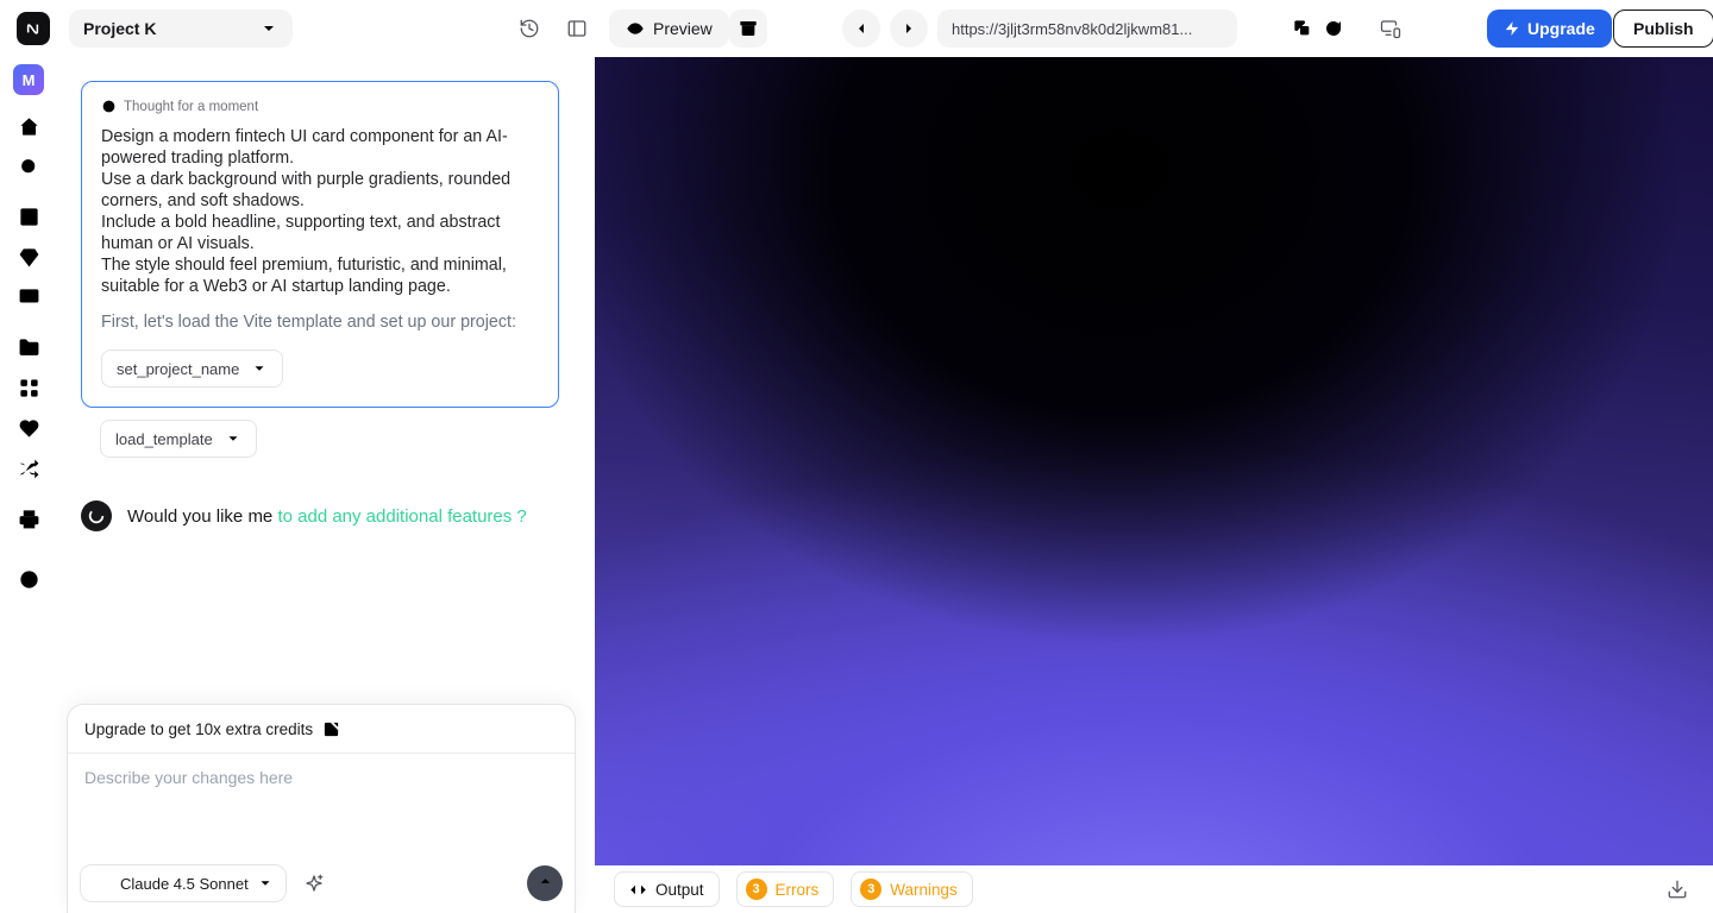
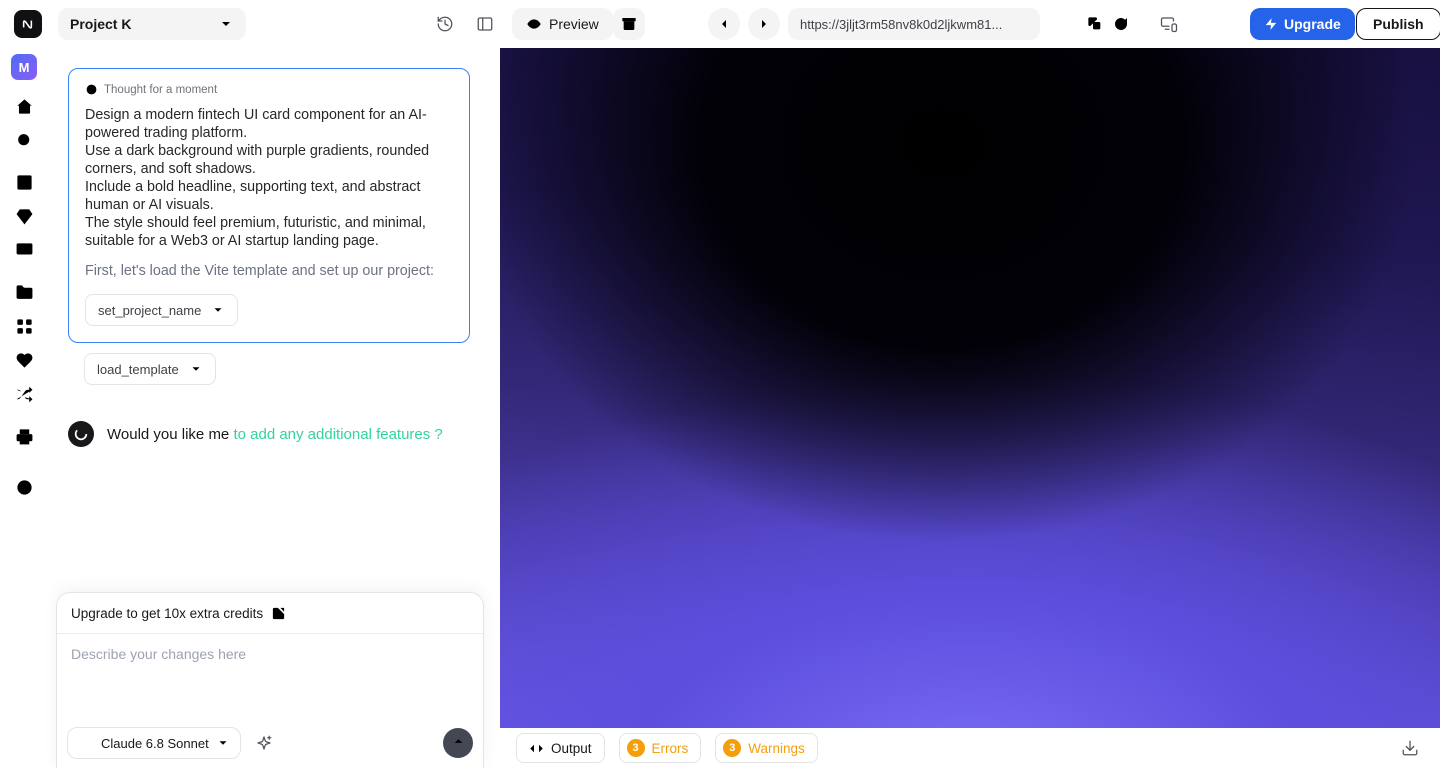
  Project K
  Preview
  https://3jljt3rm58nv8k0d2ljkwm81...
  Upgrade
  Publish
  M
  Thought for a moment
  Design a modern fintech UI card component for an AI-powered trading platform.
  Use a dark background with purple gradients, rounded corners, and soft shadows.
  Include a bold headline, supporting text, and abstract human or AI visuals.
  The style should feel premium, futuristic, and minimal, suitable for a Web3 or AI startup landing page.
  First, let's load the Vite template and set up our project:
  set_project_name
  load_template
  Would you like me to add any additional features ?
  Upgrade to get 10x extra credits
  Describe your changes here
- Claude 4.5 Sonnet
+ Claude 6.8 Sonnet
  Output
  3
  Errors
  3
  Warnings
